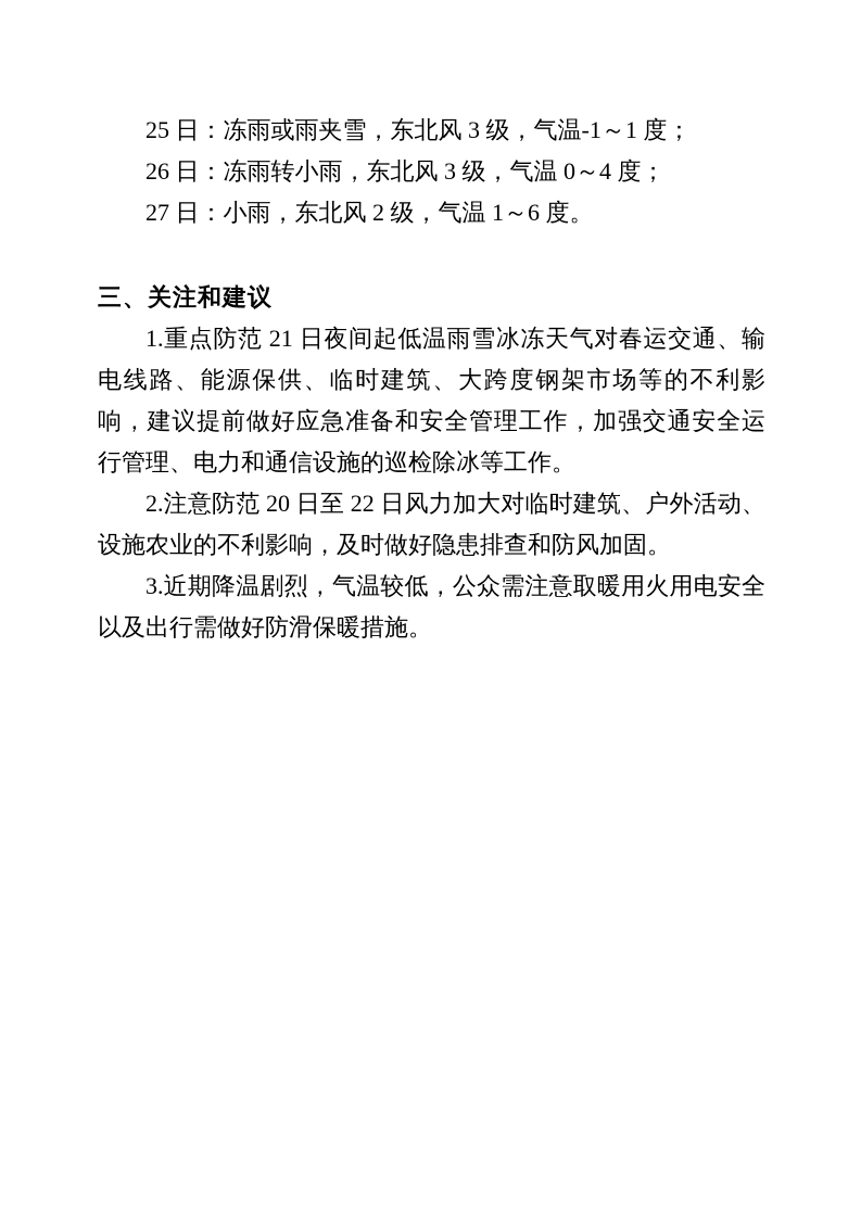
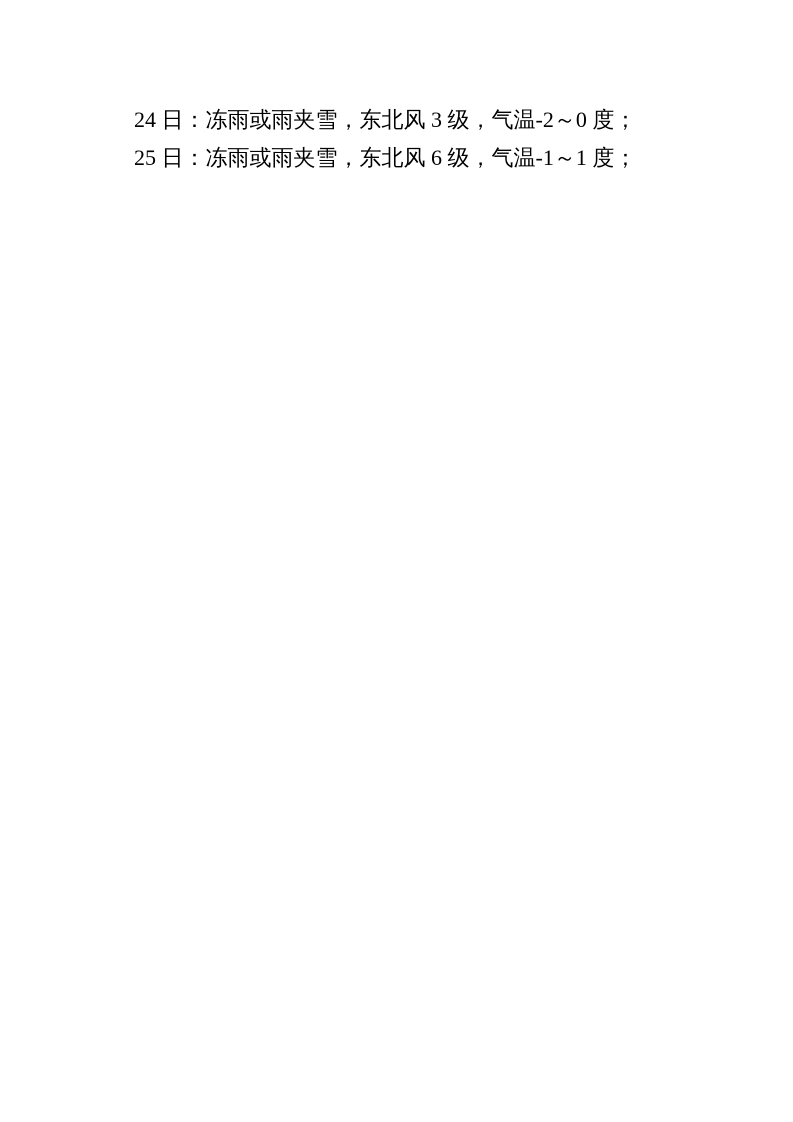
+ 24 日：冻雨或雨夹雪，东北风 3 级，气温-2～0 度；
- 25 日：冻雨或雨夹雪，东北风 3 级，气温-1～1 度；
+ 25 日：冻雨或雨夹雪，东北风 6 级，气温-1～1 度；
- 26 日：冻雨转小雨，东北风 3 级，气温 0～4 度；
- 27 日：小雨，东北风 2 级，气温 1～6 度。
- 三、关注和建议
- 1.重点防范 21 日夜间起低温雨雪冰冻天气对春运交通、输电线路、能源保供、临时建筑、大跨度钢架市场等的不利影响，建议提前做好应急准备和安全管理工作，加强交通安全运行管理、电力和通信设施的巡检除冰等工作。
- 2.注意防范 20 日至 22 日风力加大对临时建筑、户外活动、设施农业的不利影响，及时做好隐患排查和防风加固。
- 3.近期降温剧烈，气温较低，公众需注意取暖用火用电安全以及出行需做好防滑保暖措施。
